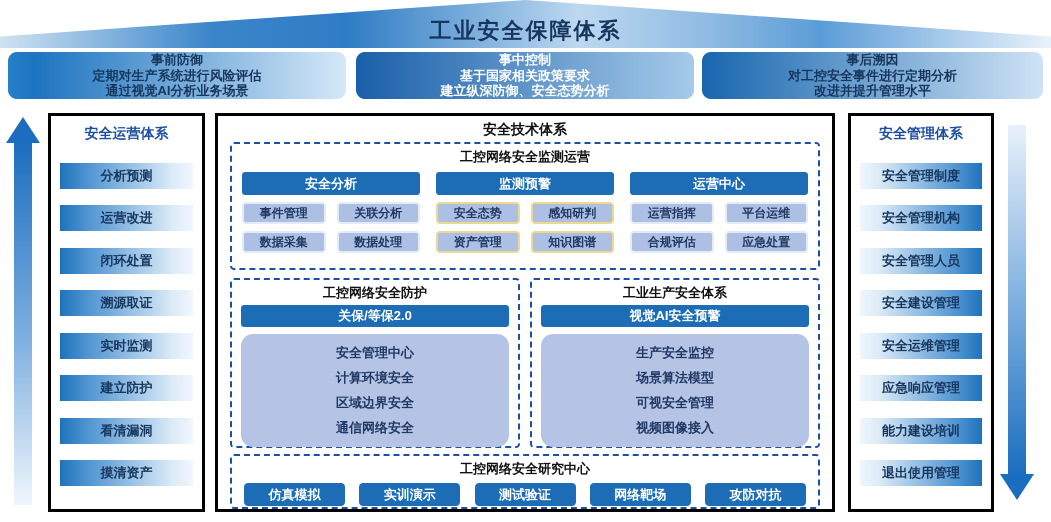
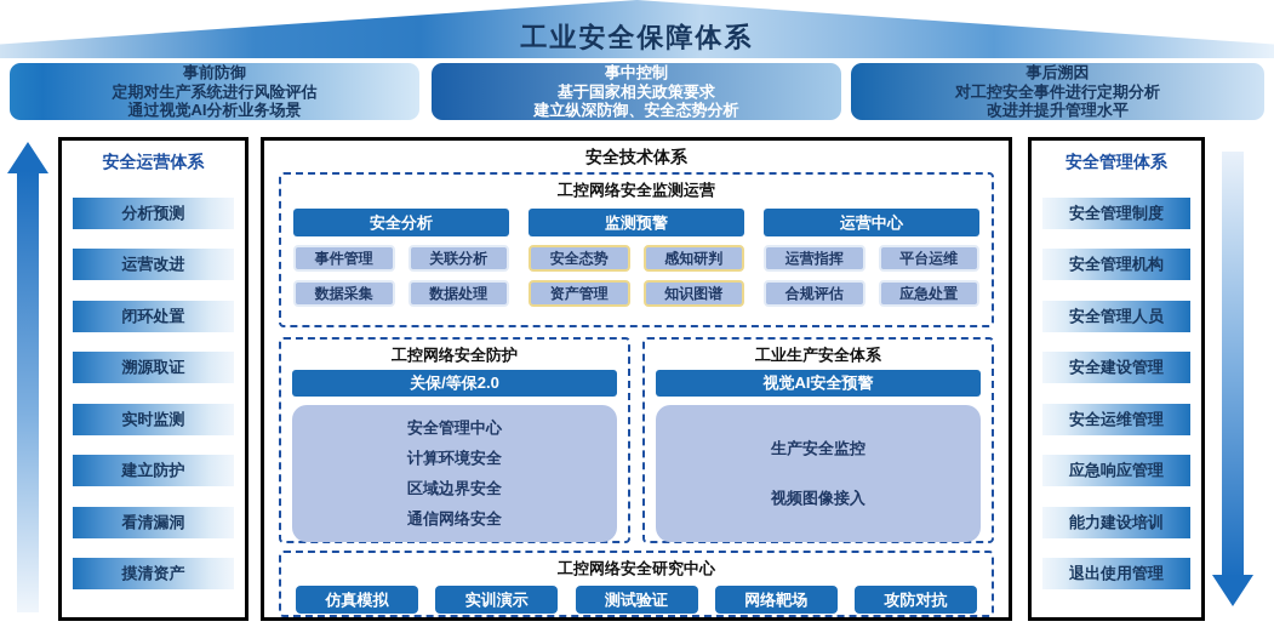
  工业安全保障体系
  事前防御
  定期对生产系统进行风险评估
  通过视觉AI分析业务场景
  事中控制
  基于国家相关政策要求
  建立纵深防御、安全态势分析
  事后溯因
  对工控安全事件进行定期分析
  改进并提升管理水平
  安全运营体系
  分析预测
  运营改进
  闭环处置
  溯源取证
  实时监测
  建立防护
  看清漏洞
  摸清资产
  安全技术体系
  工控网络安全监测运营
  安全分析
  事件管理
  关联分析
  数据采集
  数据处理
  监测预警
  安全态势
  感知研判
  资产管理
  知识图谱
  运营中心
  运营指挥
  平台运维
  合规评估
  应急处置
  工控网络安全防护
  关保/等保2.0
  安全管理中心
  计算环境安全
  区域边界安全
  通信网络安全
  工业生产安全体系
  视觉AI安全预警
  生产安全监控
- 场景算法模型
- 可视安全管理
  视频图像接入
  工控网络安全研究中心
  仿真模拟
  实训演示
  测试验证
  网络靶场
  攻防对抗
  安全管理体系
  安全管理制度
  安全管理机构
  安全管理人员
  安全建设管理
  安全运维管理
  应急响应管理
  能力建设培训
  退出使用管理
